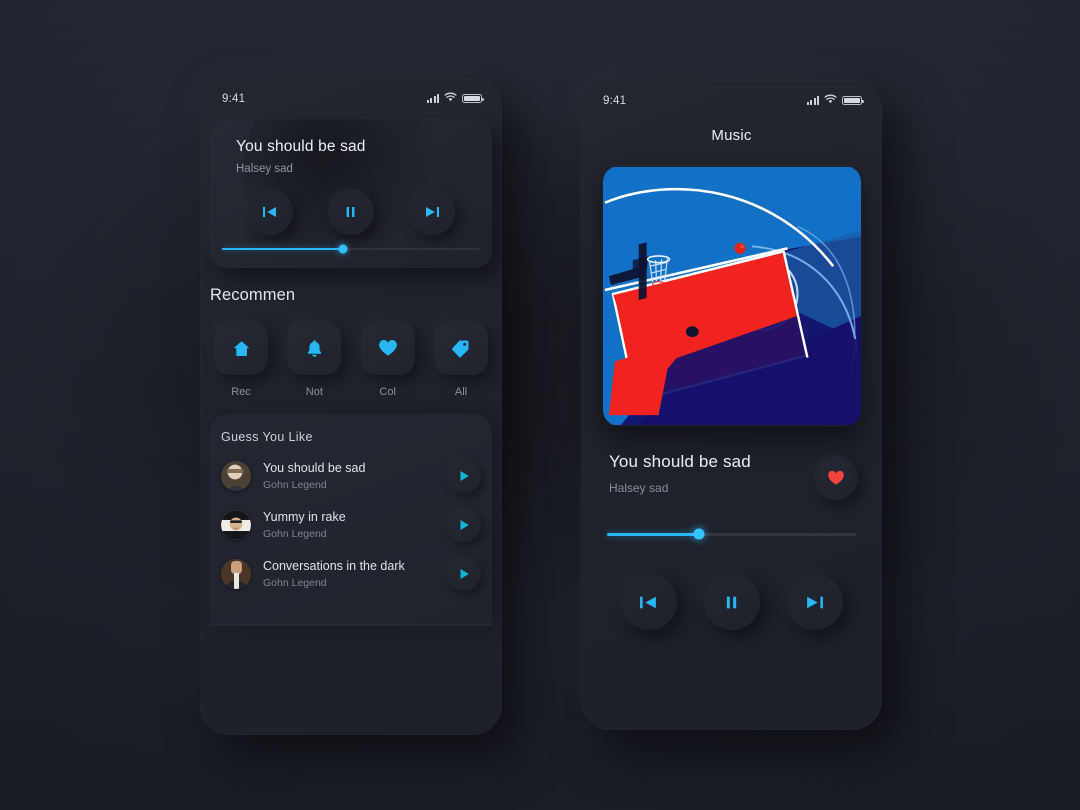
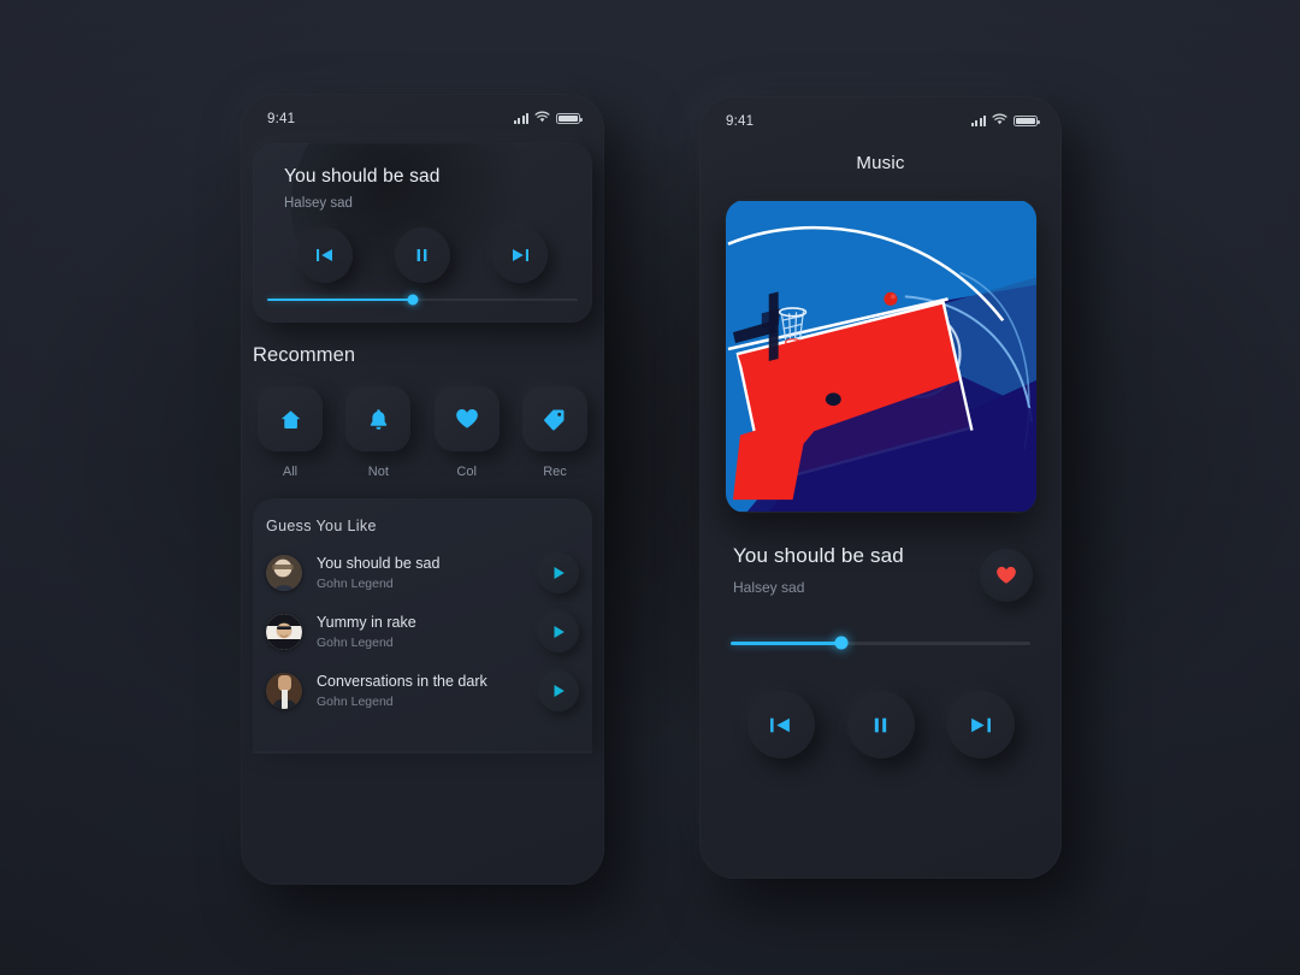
  9:41
  You should be sad
  Halsey sad
  Recommen
- Rec
+ All
  Not
  Col
- All
+ Rec
  Guess You Like
  You should be sad
  Gohn Legend
  Yummy in rake
  Gohn Legend
  Conversations in the dark
  Gohn Legend
  9:41
  Music
  You should be sad
  Halsey sad
